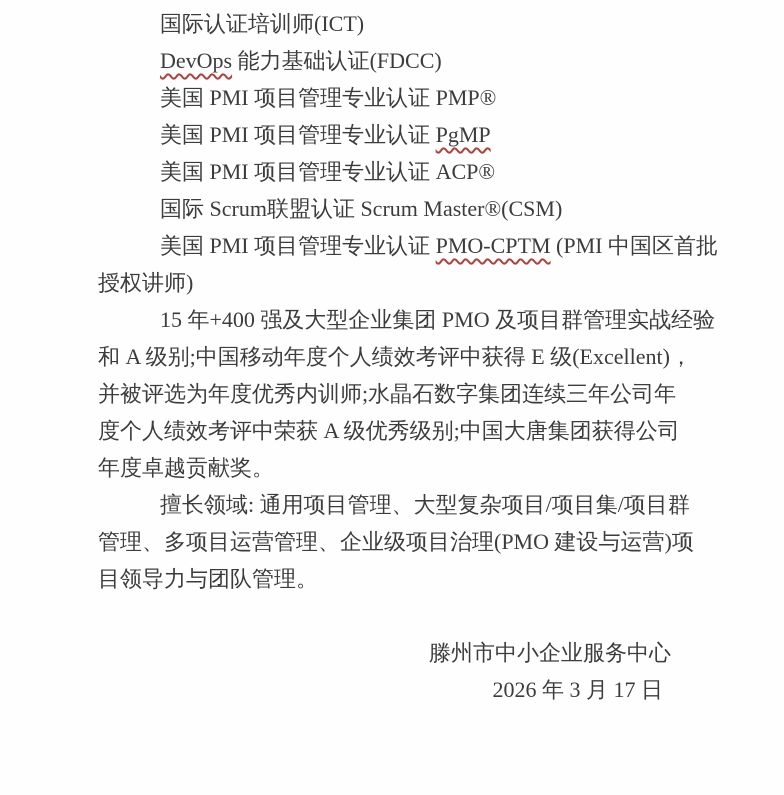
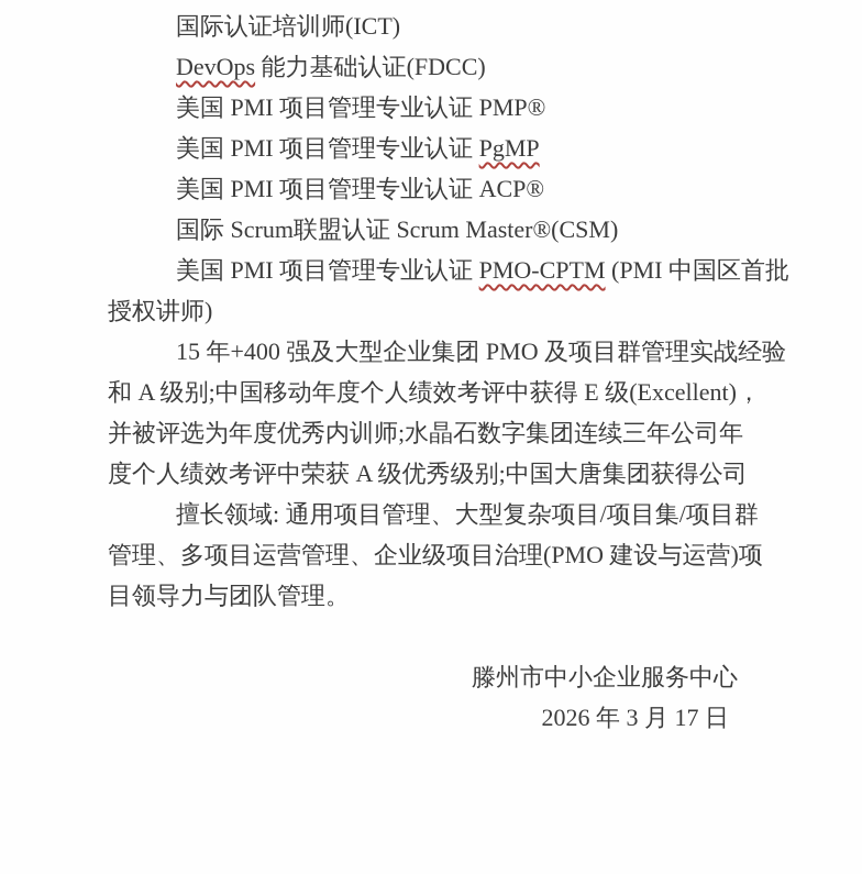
  国际认证培训师(ICT)
  DevOps 能力基础认证(FDCC)
  美国 PMI 项目管理专业认证 PMP®
  美国 PMI 项目管理专业认证 PgMP
  美国 PMI 项目管理专业认证 ACP®
  国际 Scrum联盟认证 Scrum Master®(CSM)
  美国 PMI 项目管理专业认证 PMO-CPTM (PMI 中国区首批
  授权讲师)
  15 年+400 强及大型企业集团 PMO 及项目群管理实战经验
  和 A 级别;中国移动年度个人绩效考评中获得 E 级(Excellent)，
  并被评选为年度优秀内训师;水晶石数字集团连续三年公司年
  度个人绩效考评中荣获 A 级优秀级别;中国大唐集团获得公司
- 年度卓越贡献奖。
  擅长领域: 通用项目管理、大型复杂项目/项目集/项目群
  管理、多项目运营管理、企业级项目治理(PMO 建设与运营)项
  目领导力与团队管理。
  滕州市中小企业服务中心
  2026 年 3 月 17 日
